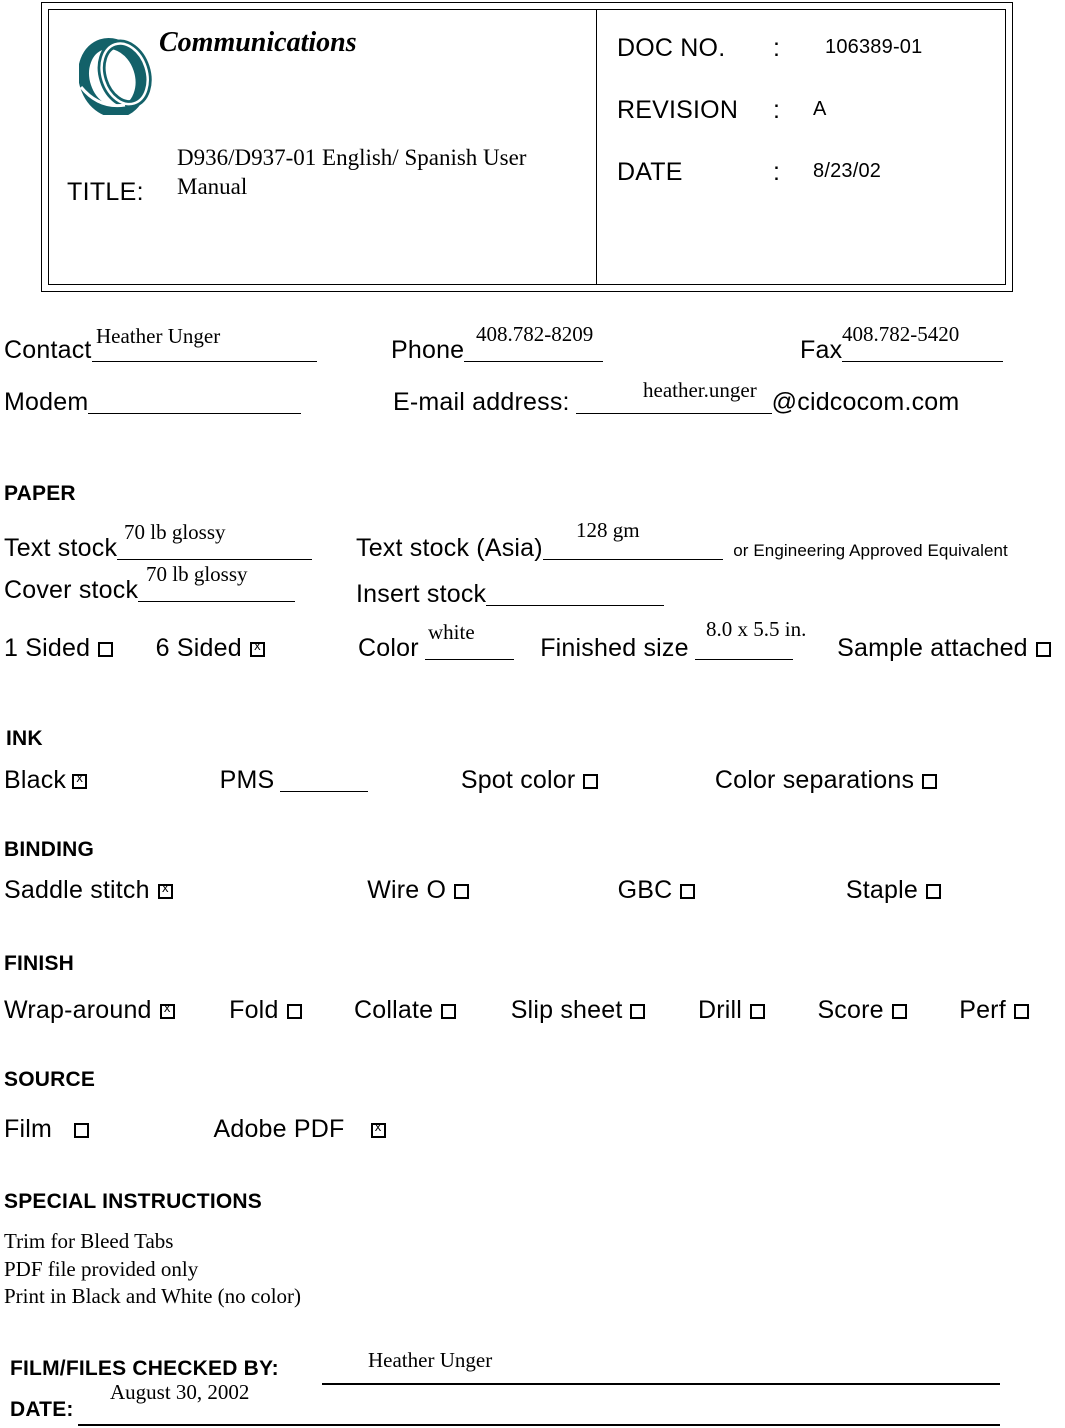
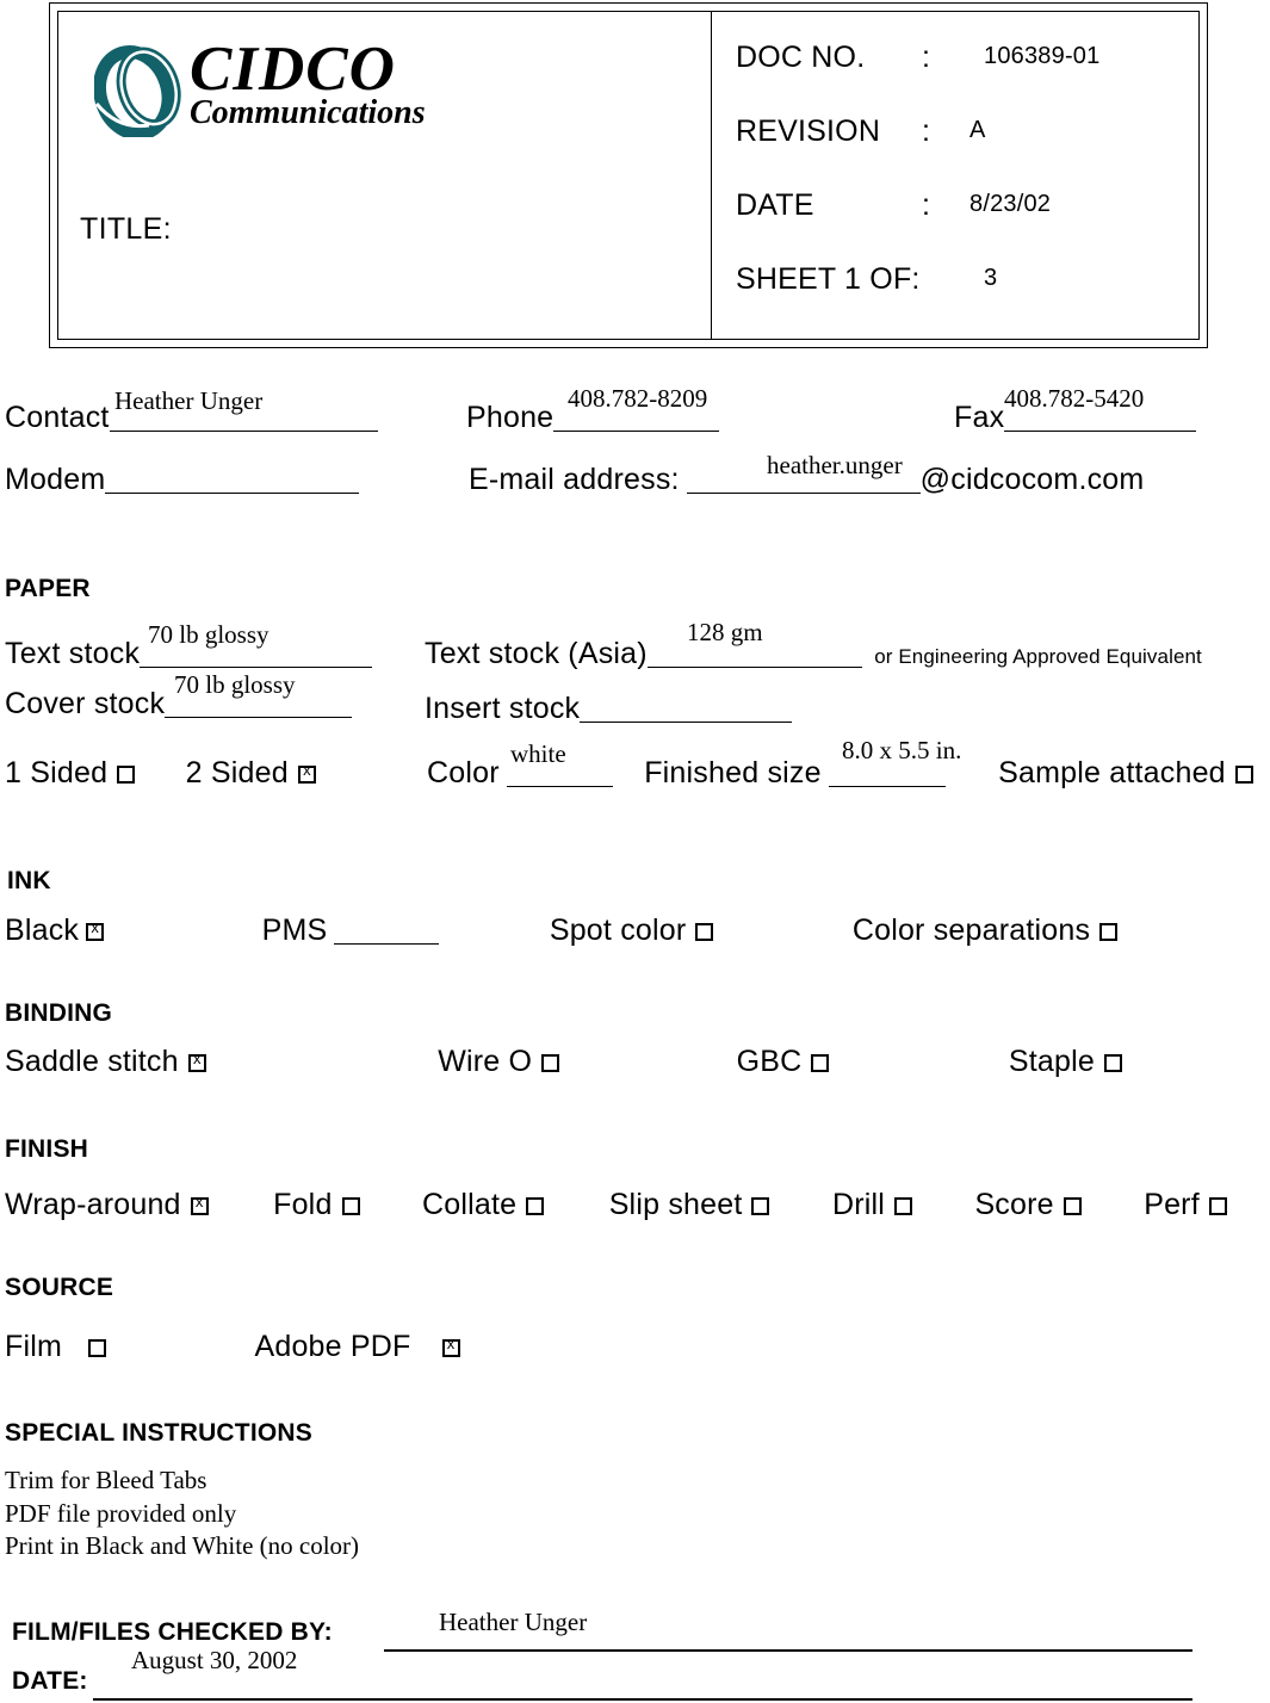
+ CIDCO
  Communications
  TITLE:
- D936/D937-01 English/ Spanish User Manual
  DOC NO.
  :
  106389-01
  REVISION
  :
  A
  DATE
  :
  8/23/02
+ SHEET 1 OF:
+ 3
  Contact
  Heather Unger
  Phone
  408.782-8209
  Fax
  408.782-5420
  Modem
  E-mail address: @cidcocom.com
  heather.unger
  PAPER
  Text stock
  70 lb glossy
  Text stock (Asia) or Engineering Approved Equivalent
  128 gm
  Cover stock
  70 lb glossy
  Insert stock
- 1 Sided 6 Sided
+ 1 Sided 2 Sided
  Color Finished size Sample attached
  white
  8.0 x 5.5 in.
  INK
  Black PMS Spot color Color separations
  BINDING
  Saddle stitch Wire O GBC Staple
  FINISH
  Wrap-around Fold Collate Slip sheet Drill Score Perf
  SOURCE
  Film Adobe PDF
  SPECIAL INSTRUCTIONS
  Trim for Bleed Tabs
  PDF file provided only
  Print in Black and White (no color)
  FILM/FILES CHECKED BY:
  Heather Unger
  DATE:
  August 30, 2002
